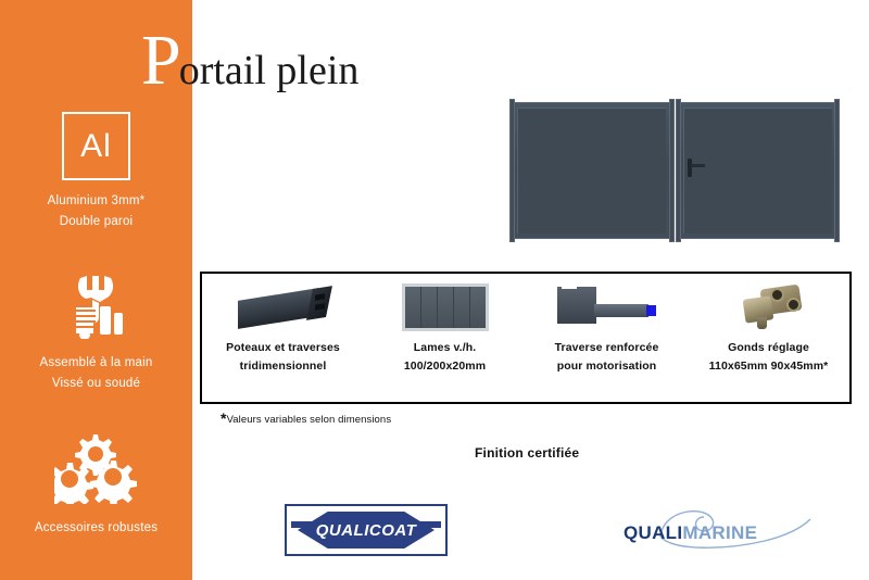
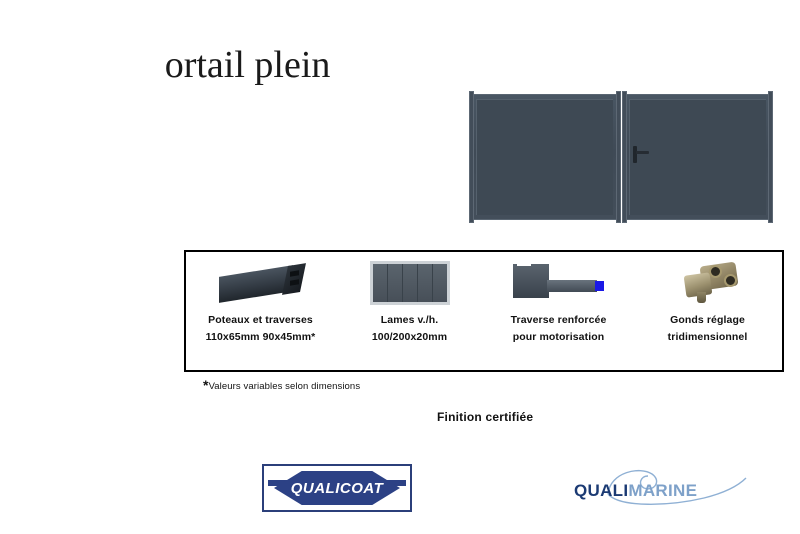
- Al
- Aluminium 3mm*
- Double paroi
- Assemblé à la main
- Vissé ou soudé
- Accessoires robustes
  P
  ortail plein
  Poteaux et traverses
- tridimensionnel
+ 110x65mm 90x45mm*
  Lames v./h.
  100/200x20mm
  Traverse renforcée
  pour motorisation
  Gonds réglage
- 110x65mm 90x45mm*
+ tridimensionnel
  *Valeurs variables selon dimensions
  Finition certifiée
  QUALICOAT
  QUALIMARINE
